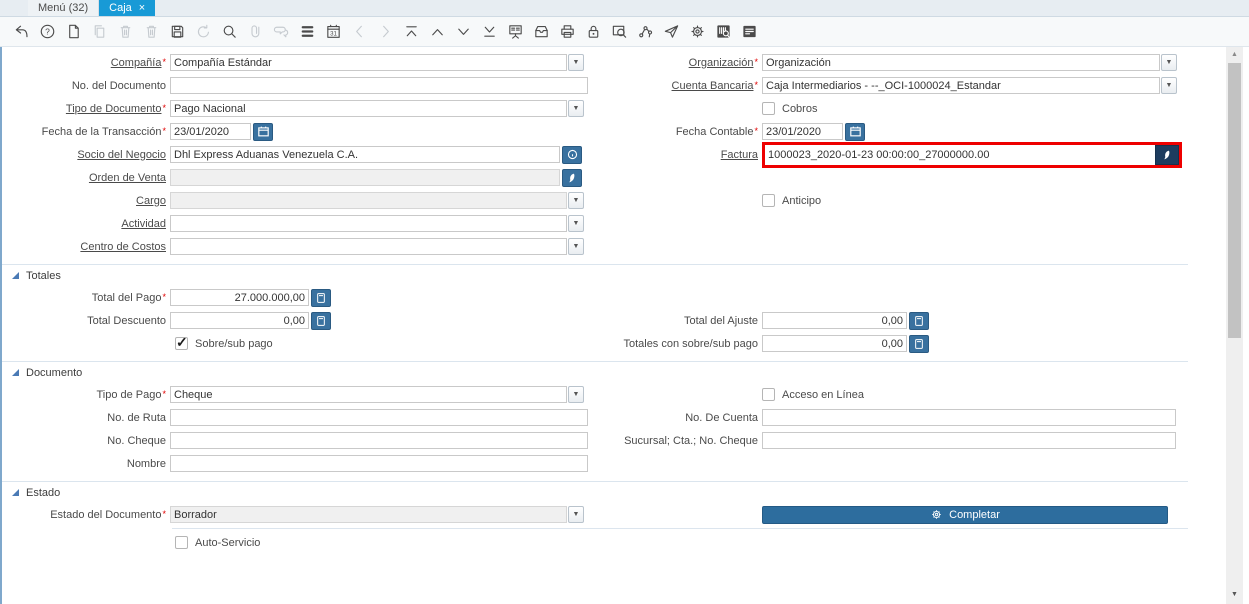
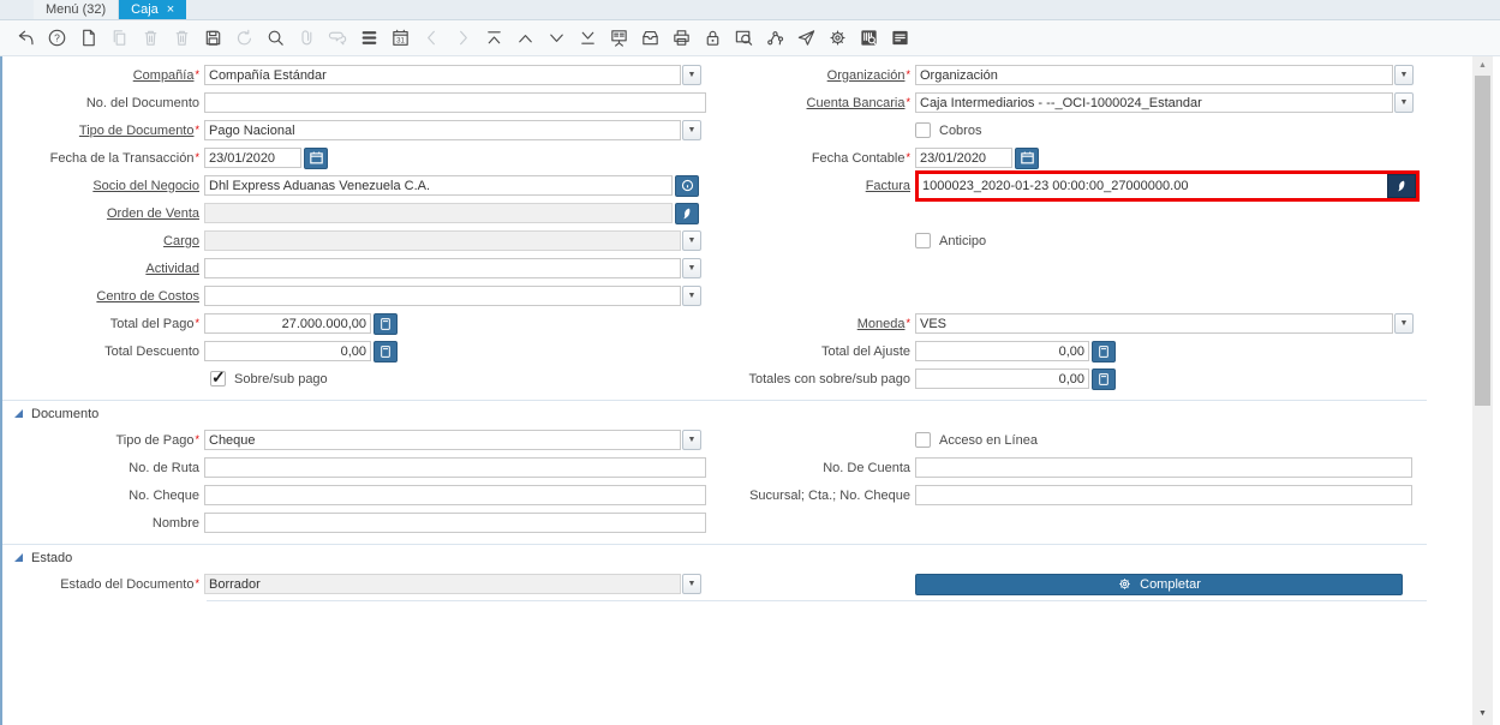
  Menú (32)
  Caja
  ×
  ?
  Compañía*
  Compañía Estándar
  Organización*
  Organización
  No. del Documento
  Cuenta Bancaria*
  Caja Intermediarios - --_OCI-1000024_Estandar
  Tipo de Documento*
  Pago Nacional
  Cobros
  Fecha de la Transacción*
  23/01/2020
  Fecha Contable*
  23/01/2020
  Socio del Negocio
  Dhl Express Aduanas Venezuela C.A.
  Factura
  1000023_2020-01-23 00:00:00_27000000.00
  Orden de Venta
  Cargo
  Anticipo
  Actividad
  Centro de Costos
- Totales
  Total del Pago*
  27.000.000,00
+ Moneda*
+ VES
  Total Descuento
  0,00
  Total del Ajuste
  0,00
  Sobre/sub pago
  Totales con sobre/sub pago
  0,00
  Documento
  Tipo de Pago*
  Cheque
  Acceso en Línea
  No. de Ruta
  No. De Cuenta
  No. Cheque
  Sucursal; Cta.; No. Cheque
  Nombre
  Estado
  Estado del Documento*
  Borrador
  Completar
- Auto-Servicio
